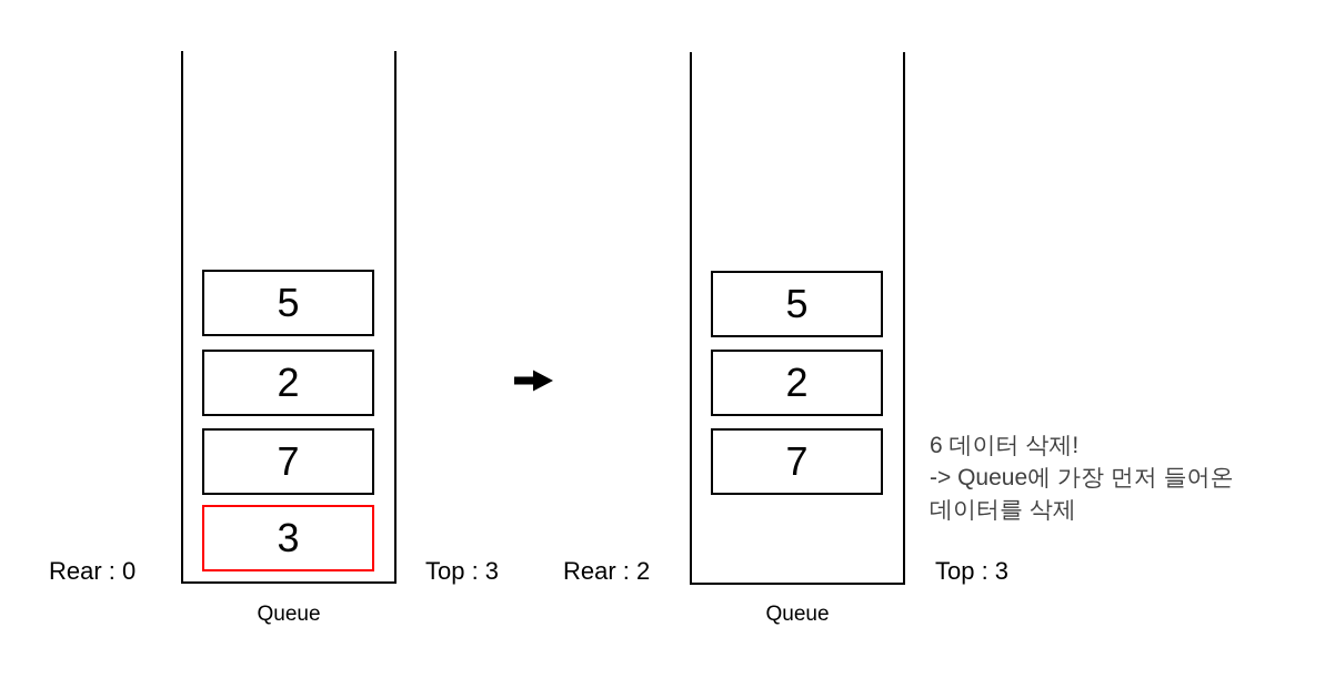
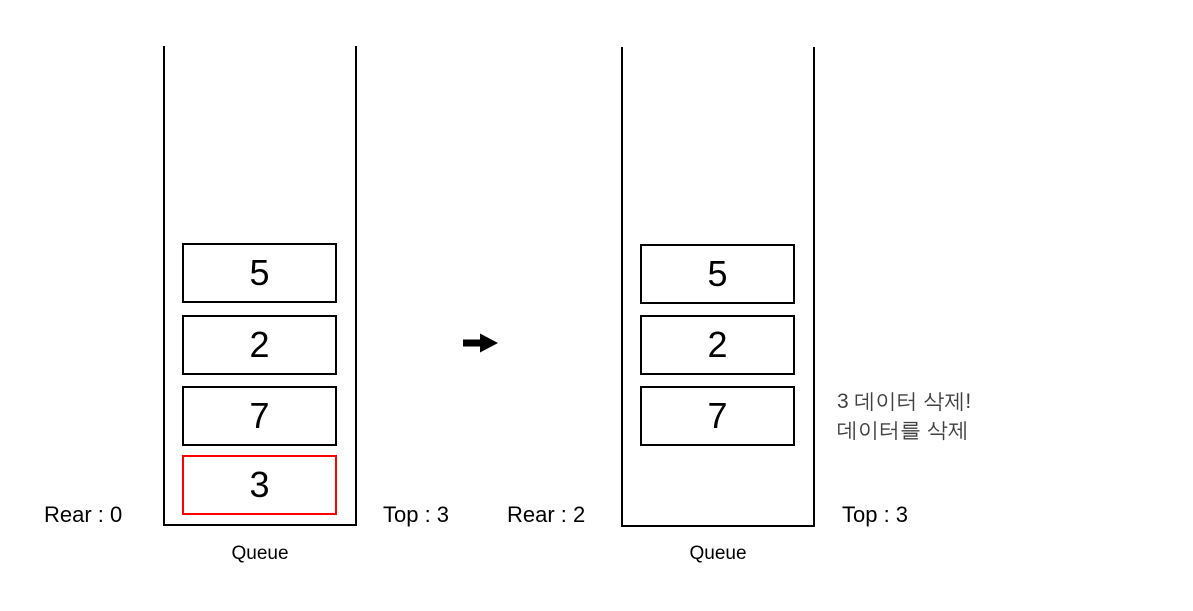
  5
  2
  7
  3
  Rear : 0
  Top : 3
  Queue
  5
  2
  7
  Rear : 2
  Top : 3
  Queue
- 6 데이터 삭제!
+ 3 데이터 삭제!
- -> Queue에 가장 먼저 들어온
  데이터를 삭제
